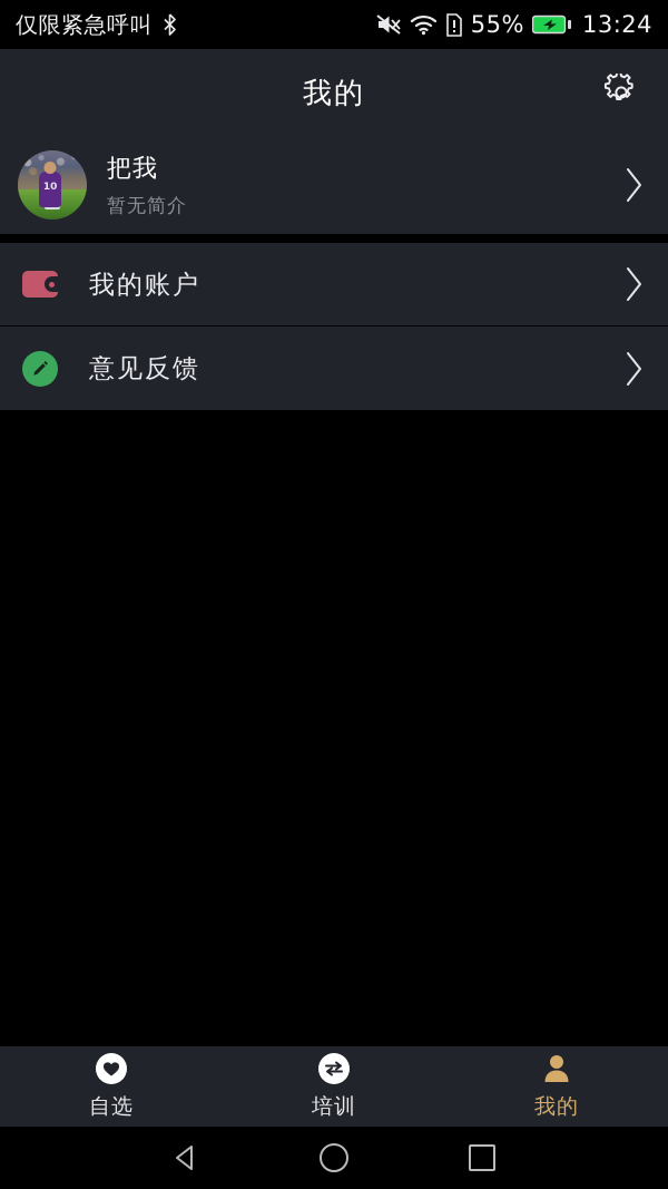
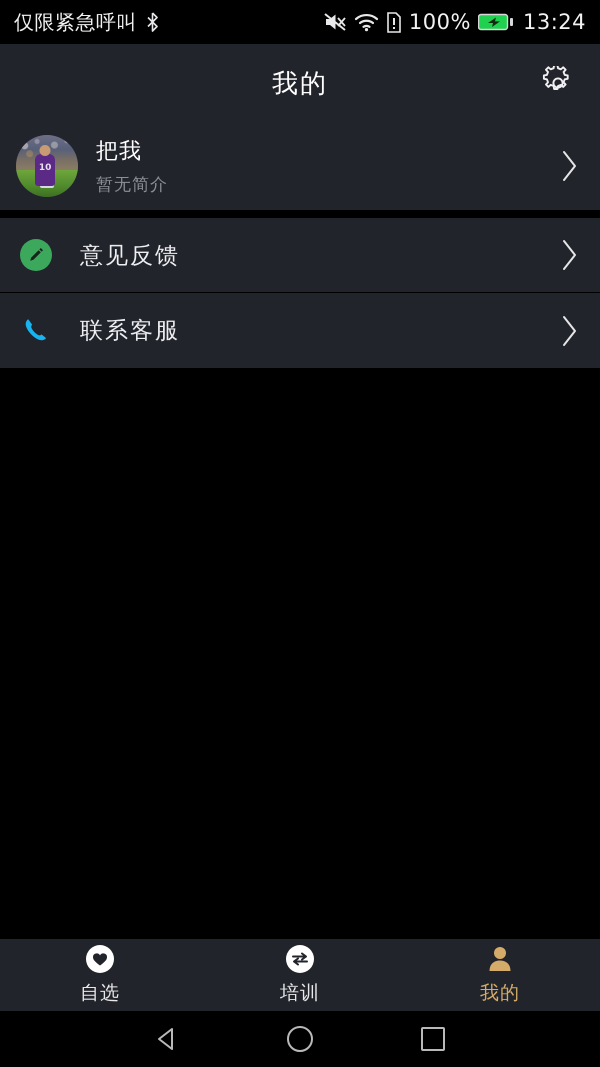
  仅限紧急呼叫
- 55%
+ 100%
  13:24
  我的
  把我
  暂无简介
- 我的账户
  意见反馈
+ 联系客服
  自选
  培训
  我的
